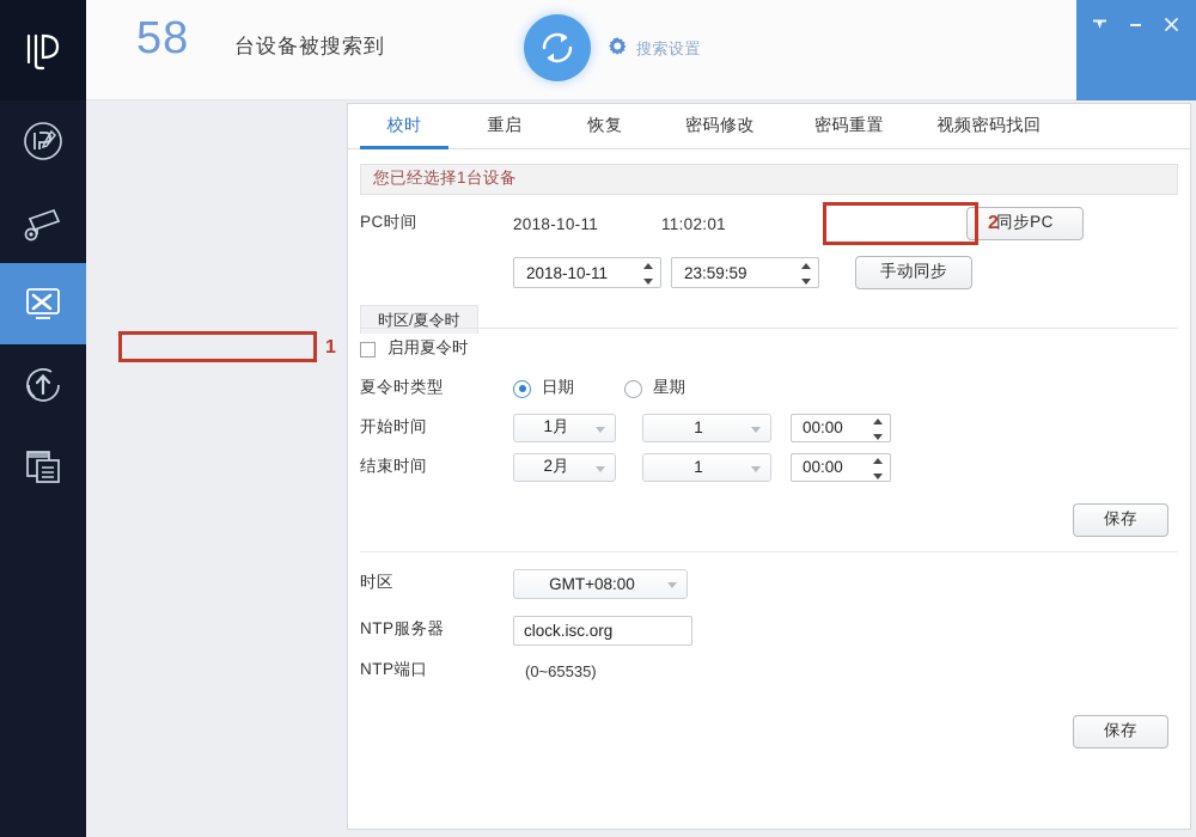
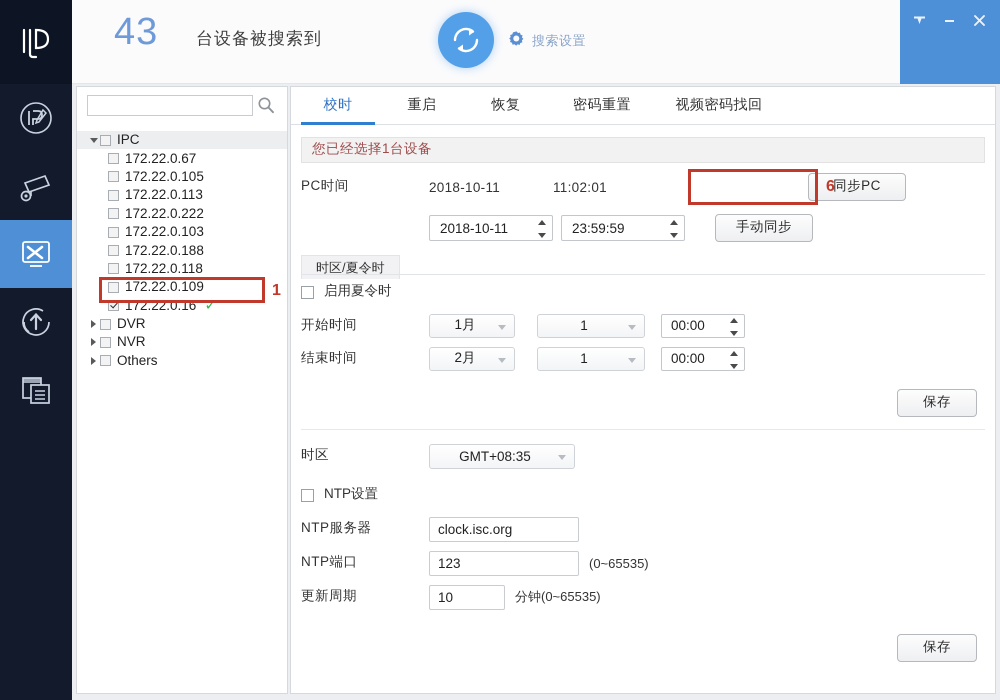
- 58
+ 43
  台设备被搜索到
  搜索设置
+ IPC
+ 172.22.0.67
+ 172.22.0.105
+ 172.22.0.113
+ 172.22.0.222
+ 172.22.0.103
+ 172.22.0.188
+ 172.22.0.118
+ 172.22.0.109
+ 172.22.0.16
+ ✓
+ DVR
+ NVR
+ Others
  校时
  重启
  恢复
- 密码修改
  密码重置
  视频密码找回
  您已经选择1台设备
  PC时间
  2018-10-11
  11:02:01
  同步PC
  2018-10-11
  23:59:59
  手动同步
  时区/夏令时
  启用夏令时
- 夏令时类型
- 日期
- 星期
  开始时间
  1月
  1
  00:00
  结束时间
  2月
  1
  00:00
  保存
  时区
- GMT+08:00
+ GMT+08:35
+ NTP设置
  NTP服务器
  clock.isc.org
  NTP端口
+ 123
  (0~65535)
+ 更新周期
+ 10
+ 分钟(0~65535)
  保存
  1
- 2
+ 6
